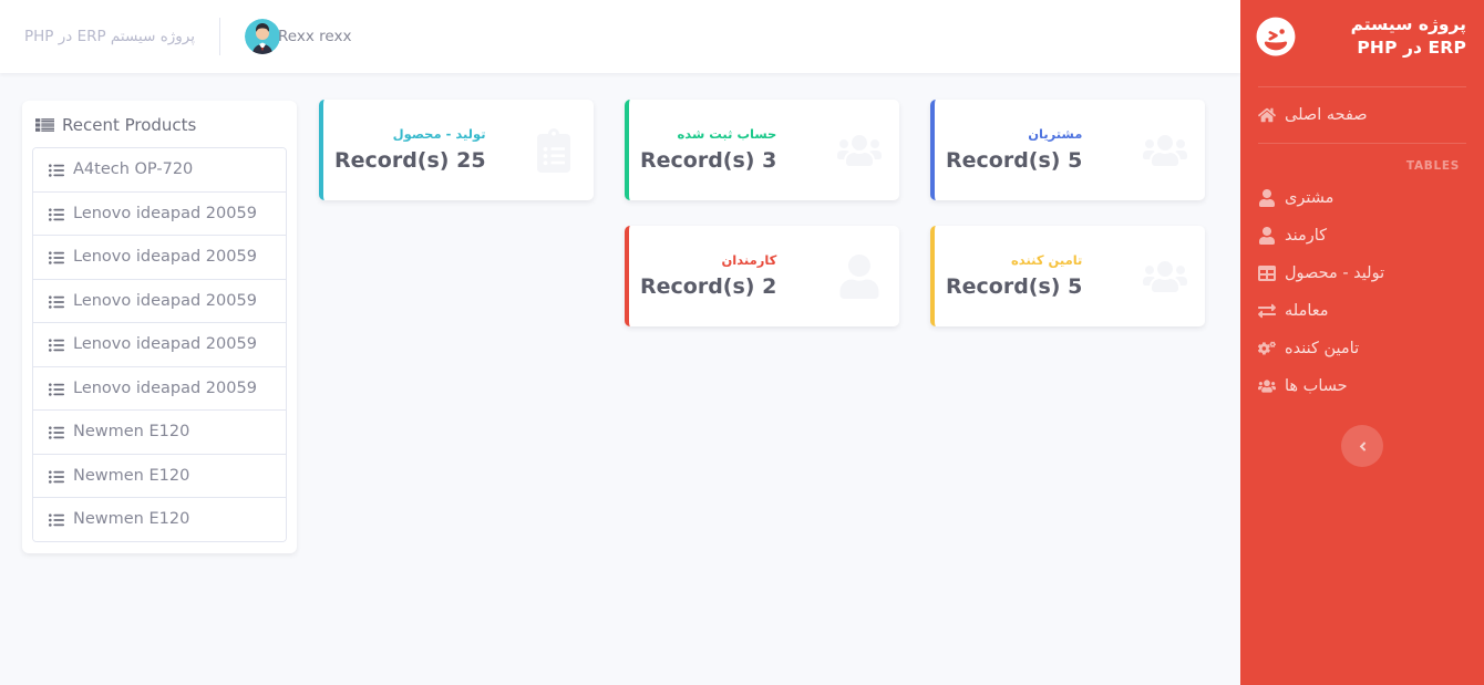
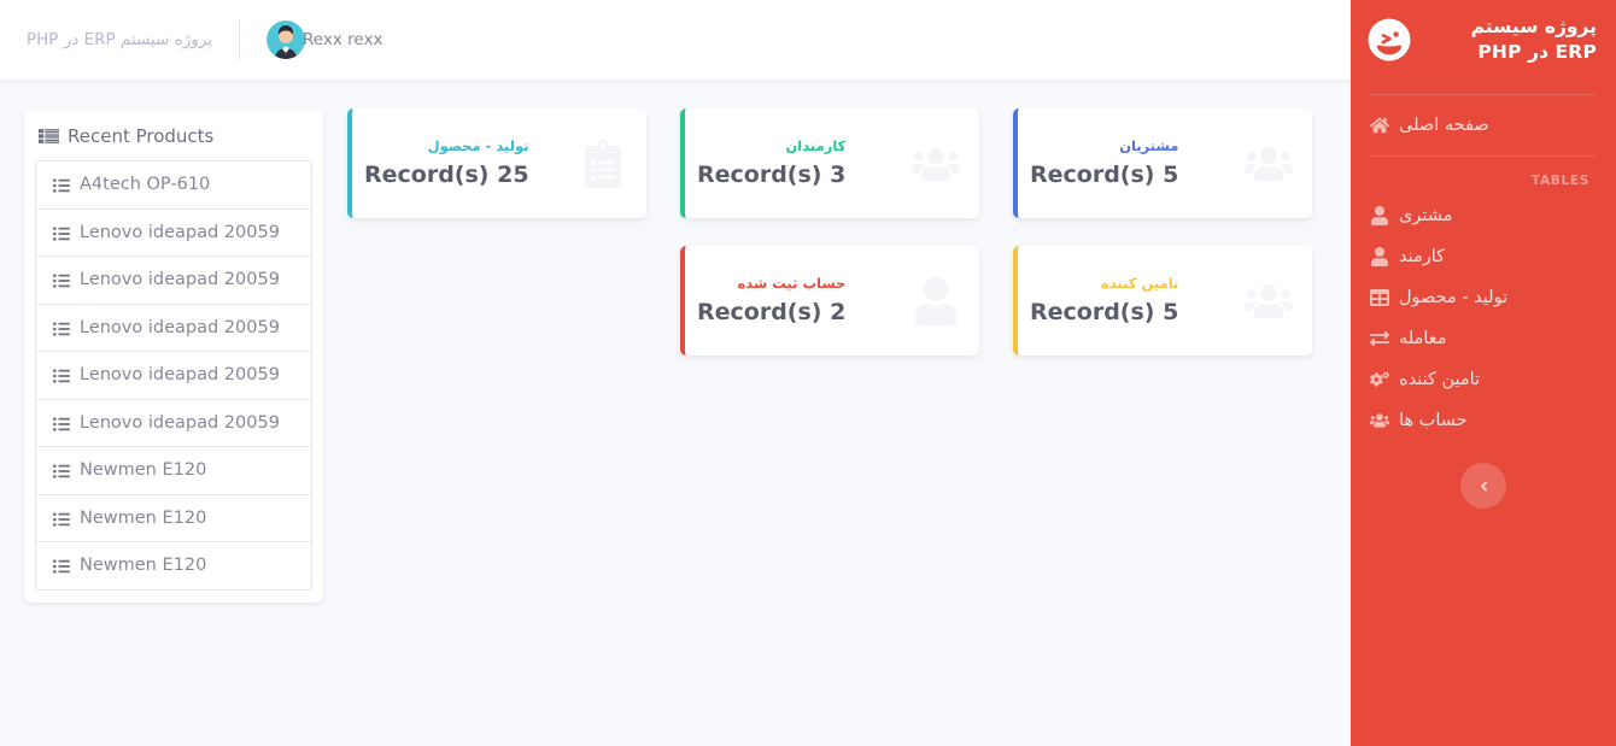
  Rexx rexx
  پروژه سیستم ERP در PHP
  Recent Products
- A4tech OP-720
+ A4tech OP-610
  Lenovo ideapad 20059
  Lenovo ideapad 20059
  Lenovo ideapad 20059
  Lenovo ideapad 20059
  Lenovo ideapad 20059
  Newmen E120
  Newmen E120
  Newmen E120
  تولید - محصول
  Record(s) 25
- حساب ثبت شده
+ کارمندان
  Record(s) 3
  مشتریان
  Record(s) 5
- کارمندان
+ حساب ثبت شده
  Record(s) 2
  تامین کننده
  Record(s) 5
  پروژه سیستم ERP در PHP
  صفحه اصلی
  TABLES
  مشتری
  کارمند
  تولید - محصول
  معامله
  تامین کننده
  حساب ها
